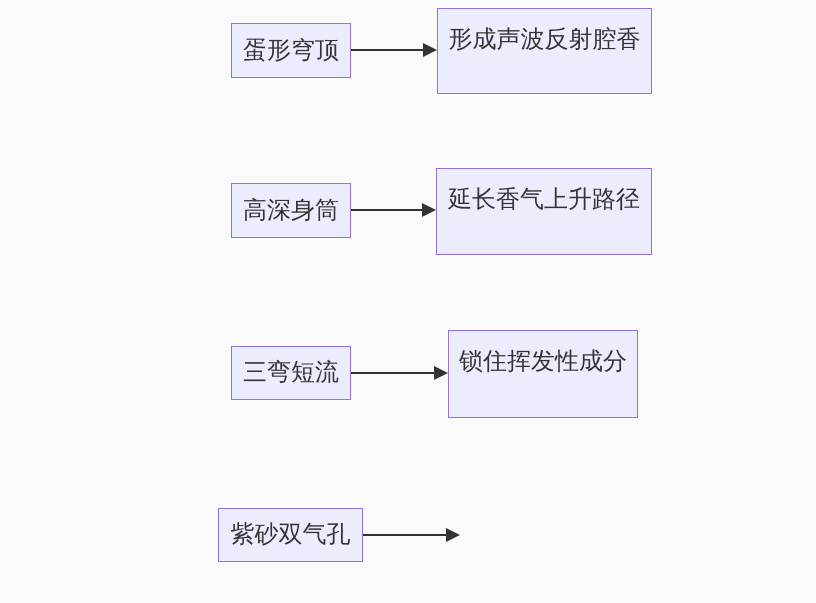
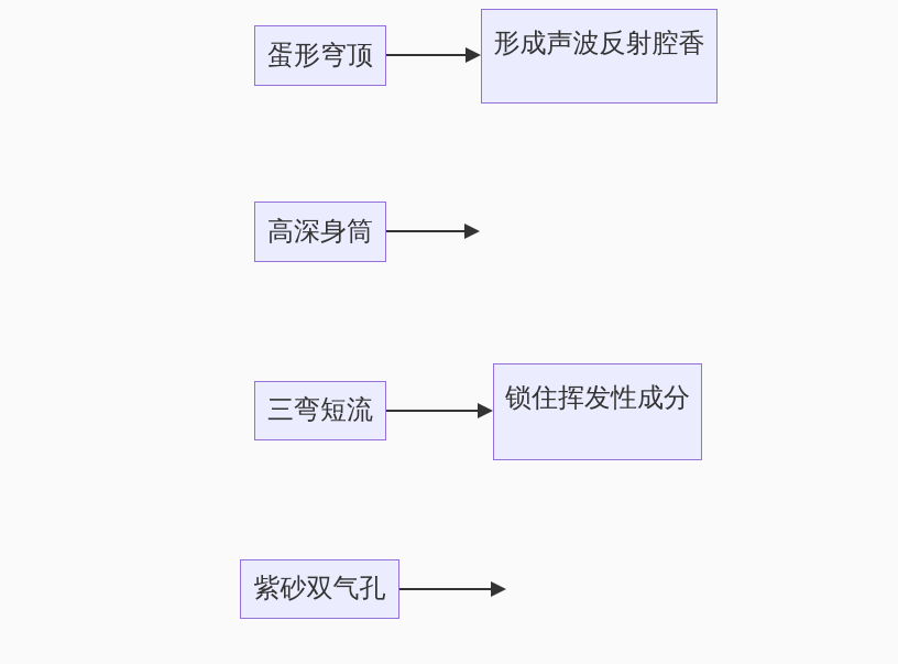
  蛋形穹顶
  形成声波反射腔香
  高深身筒
- 延长香气上升路径
  三弯短流
  锁住挥发性成分
  紫砂双气孔
